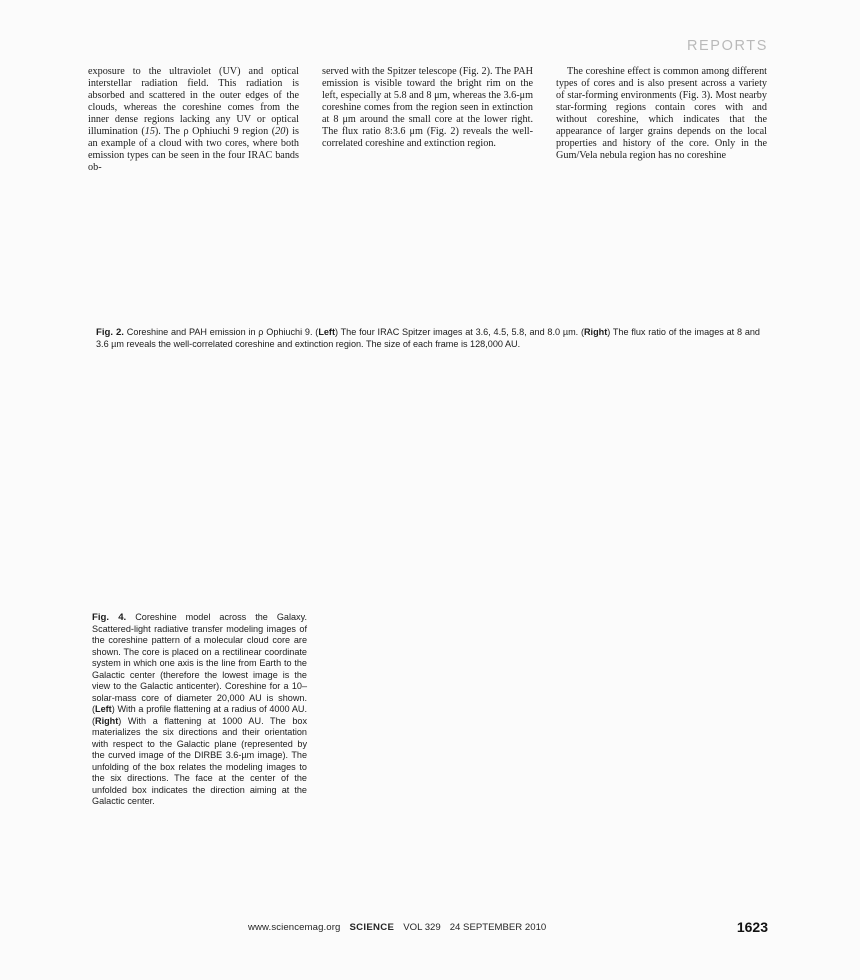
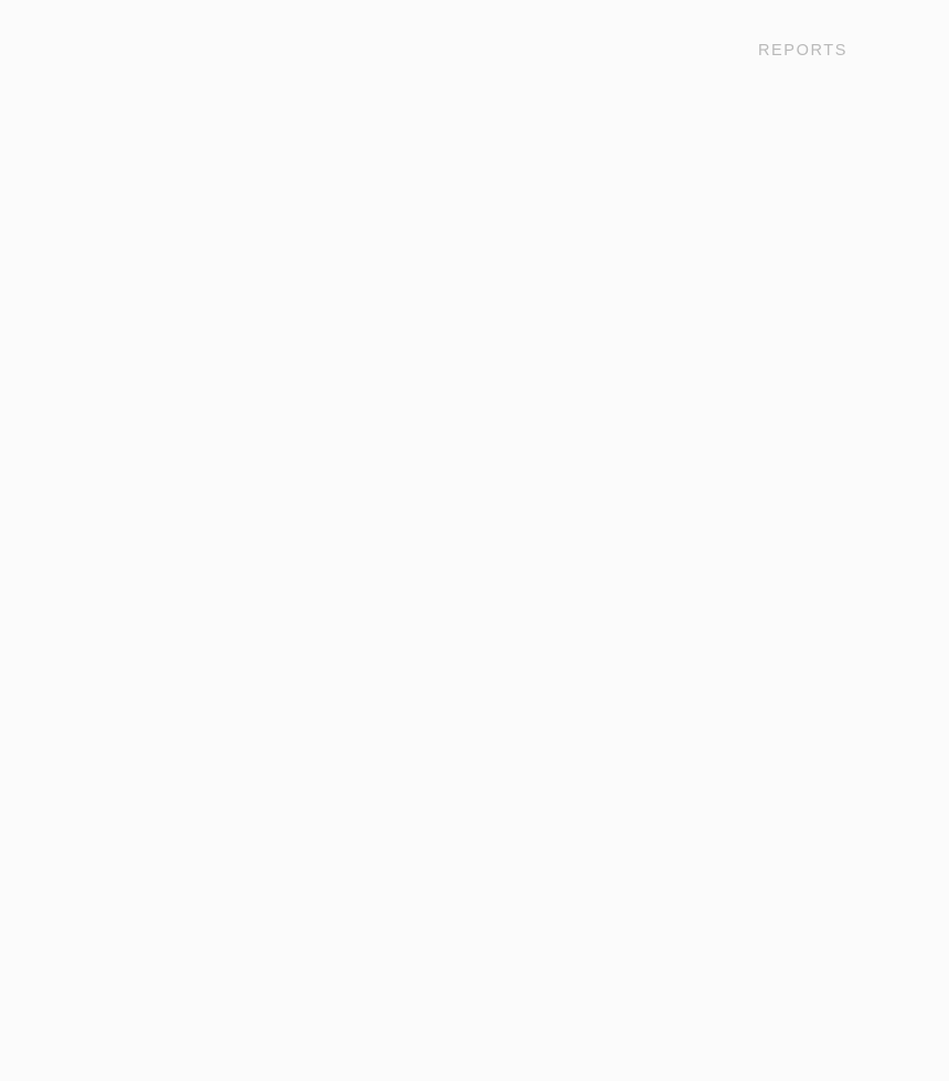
  REPORTS
- exposure to the ultraviolet (UV) and optical interstellar radiation field. This radiation is absorbed and scattered in the outer edges of the clouds, whereas the coreshine comes from the inner dense regions lacking any UV or optical illumination (15). The ρ Ophiuchi 9 region (20) is an example of a cloud with two cores, where both emission types can be seen in the four IRAC bands ob-
- served with the Spitzer telescope (Fig. 2). The PAH emission is visible toward the bright rim on the left, especially at 5.8 and 8 μm, whereas the 3.6-μm coreshine comes from the region seen in extinction at 8 μm around the small core at the lower right. The flux ratio 8:3.6 μm (Fig. 2) reveals the well-correlated coreshine and extinction region.
- The coreshine effect is common among different types of cores and is also present across a variety of star-forming environments (Fig. 3). Most nearby star-forming regions contain cores with and without coreshine, which indicates that the appearance of larger grains depends on the local properties and history of the core. Only in the Gum/Vela nebula region has no coreshine
- Fig. 2. Coreshine and PAH emission in ρ Ophiuchi 9. (Left) The four IRAC Spitzer images at 3.6, 4.5, 5.8, and 8.0 µm. (Right) The flux ratio of the images at 8 and 3.6 µm reveals the well-correlated coreshine and extinction region. The size of each frame is 128,000 AU.
- Fig. 4. Coreshine model across the Galaxy. Scattered-light radiative transfer modeling images of the coreshine pattern of a molecular cloud core are shown. The core is placed on a rectilinear coordinate system in which one axis is the line from Earth to the Galactic center (therefore the lowest image is the view to the Galactic anticenter). Coreshine for a 10–solar-mass core of diameter 20,000 AU is shown. (Left) With a profile flattening at a radius of 4000 AU. (Right) With a flattening at 1000 AU. The box materializes the six directions and their orientation with respect to the Galactic plane (represented by the curved image of the DIRBE 3.6-µm image). The unfolding of the box relates the modeling images to the six directions. The face at the center of the unfolded box indicates the direction aiming at the Galactic center.
- www.sciencemag.org SCIENCE VOL 329 24 SEPTEMBER 2010
- 1623
